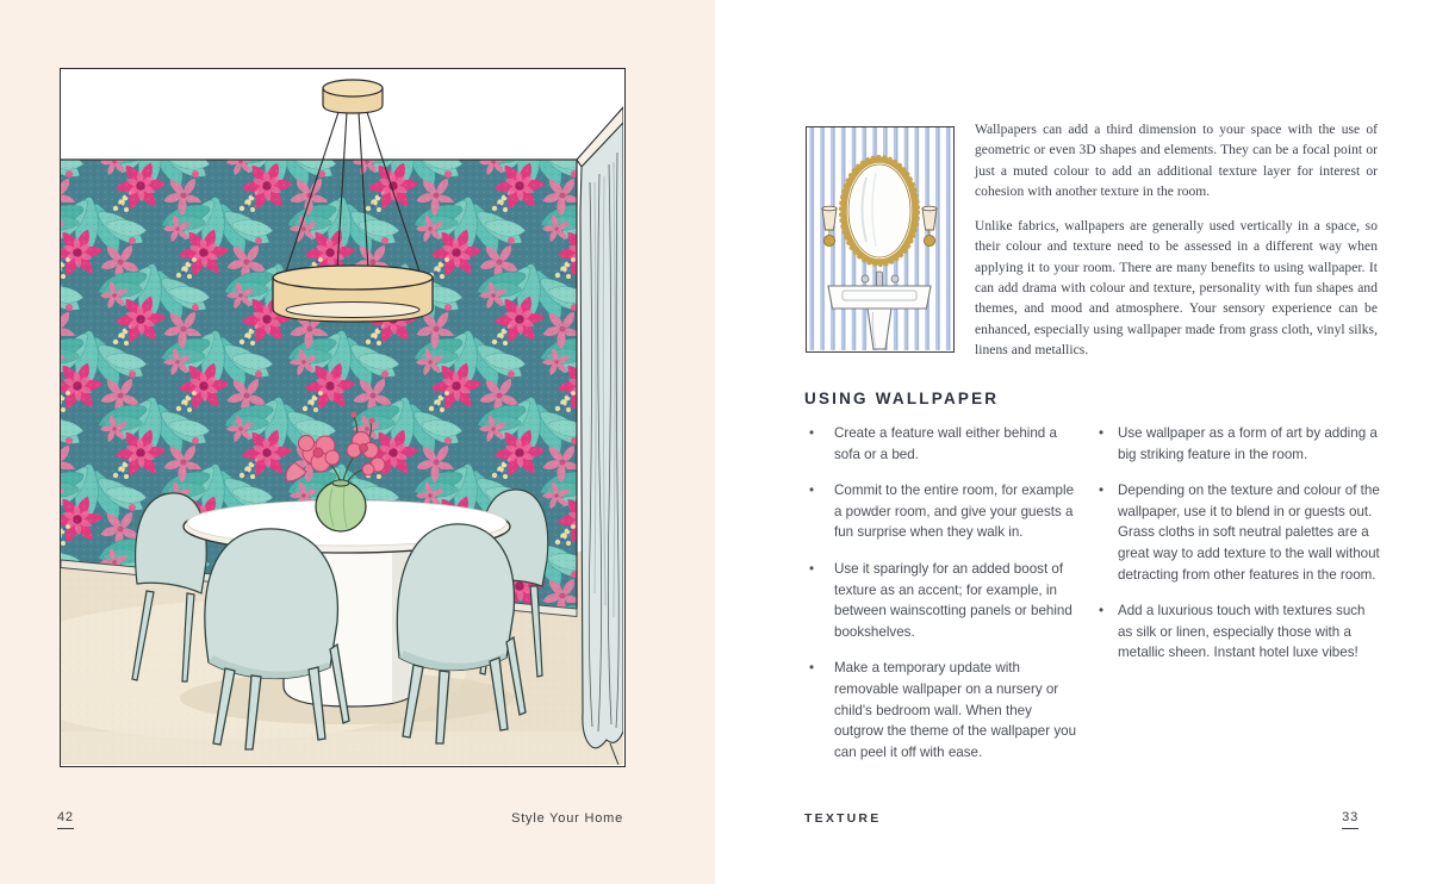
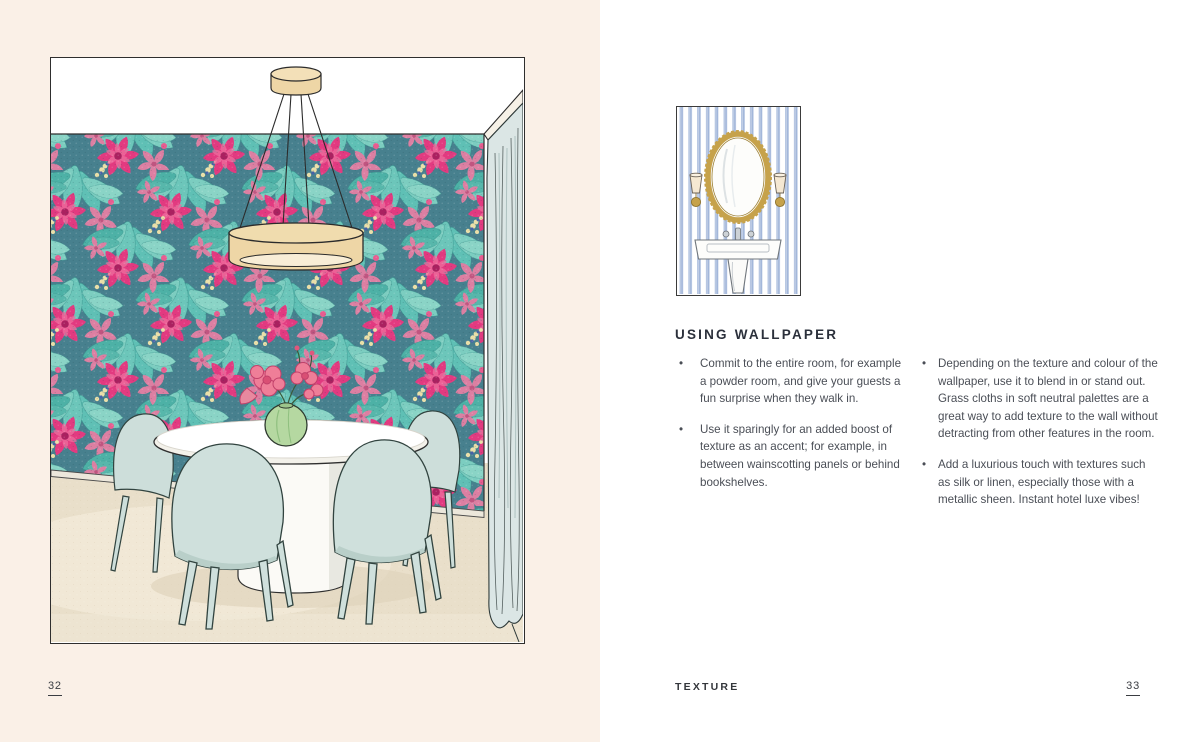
- 42
+ 32
- Style Your Home
- Wallpapers can add a third dimension to your space with the use of geometric or even 3D shapes and elements. They can be a focal point or just a muted colour to add an additional texture layer for interest or cohesion with another texture in the room.
- Unlike fabrics, wallpapers are generally used vertically in a space, so their colour and texture need to be assessed in a different way when applying it to your room. There are many benefits to using wallpaper. It can add drama with colour and texture, personality with fun shapes and themes, and mood and atmosphere. Your sensory experience can be enhanced, especially using wallpaper made from grass cloth, vinyl silks, linens and metallics.
  USING WALLPAPER
- Create a feature wall either behind a sofa or a bed.
  Commit to the entire room, for example a powder room, and give your guests a fun surprise when they walk in.
  Use it sparingly for an added boost of texture as an accent; for example, in between wainscotting panels or behind bookshelves.
- Make a temporary update with removable wallpaper on a nursery or child's bedroom wall. When they outgrow the theme of the wallpaper you can peel it off with ease.
- Use wallpaper as a form of art by adding a big striking feature in the room.
- Depending on the texture and colour of the wallpaper, use it to blend in or guests out. Grass cloths in soft neutral palettes are a great way to add texture to the wall without detracting from other features in the room.
+ Depending on the texture and colour of the wallpaper, use it to blend in or stand out. Grass cloths in soft neutral palettes are a great way to add texture to the wall without detracting from other features in the room.
  Add a luxurious touch with textures such as silk or linen, especially those with a metallic sheen. Instant hotel luxe vibes!
  TEXTURE
  33
